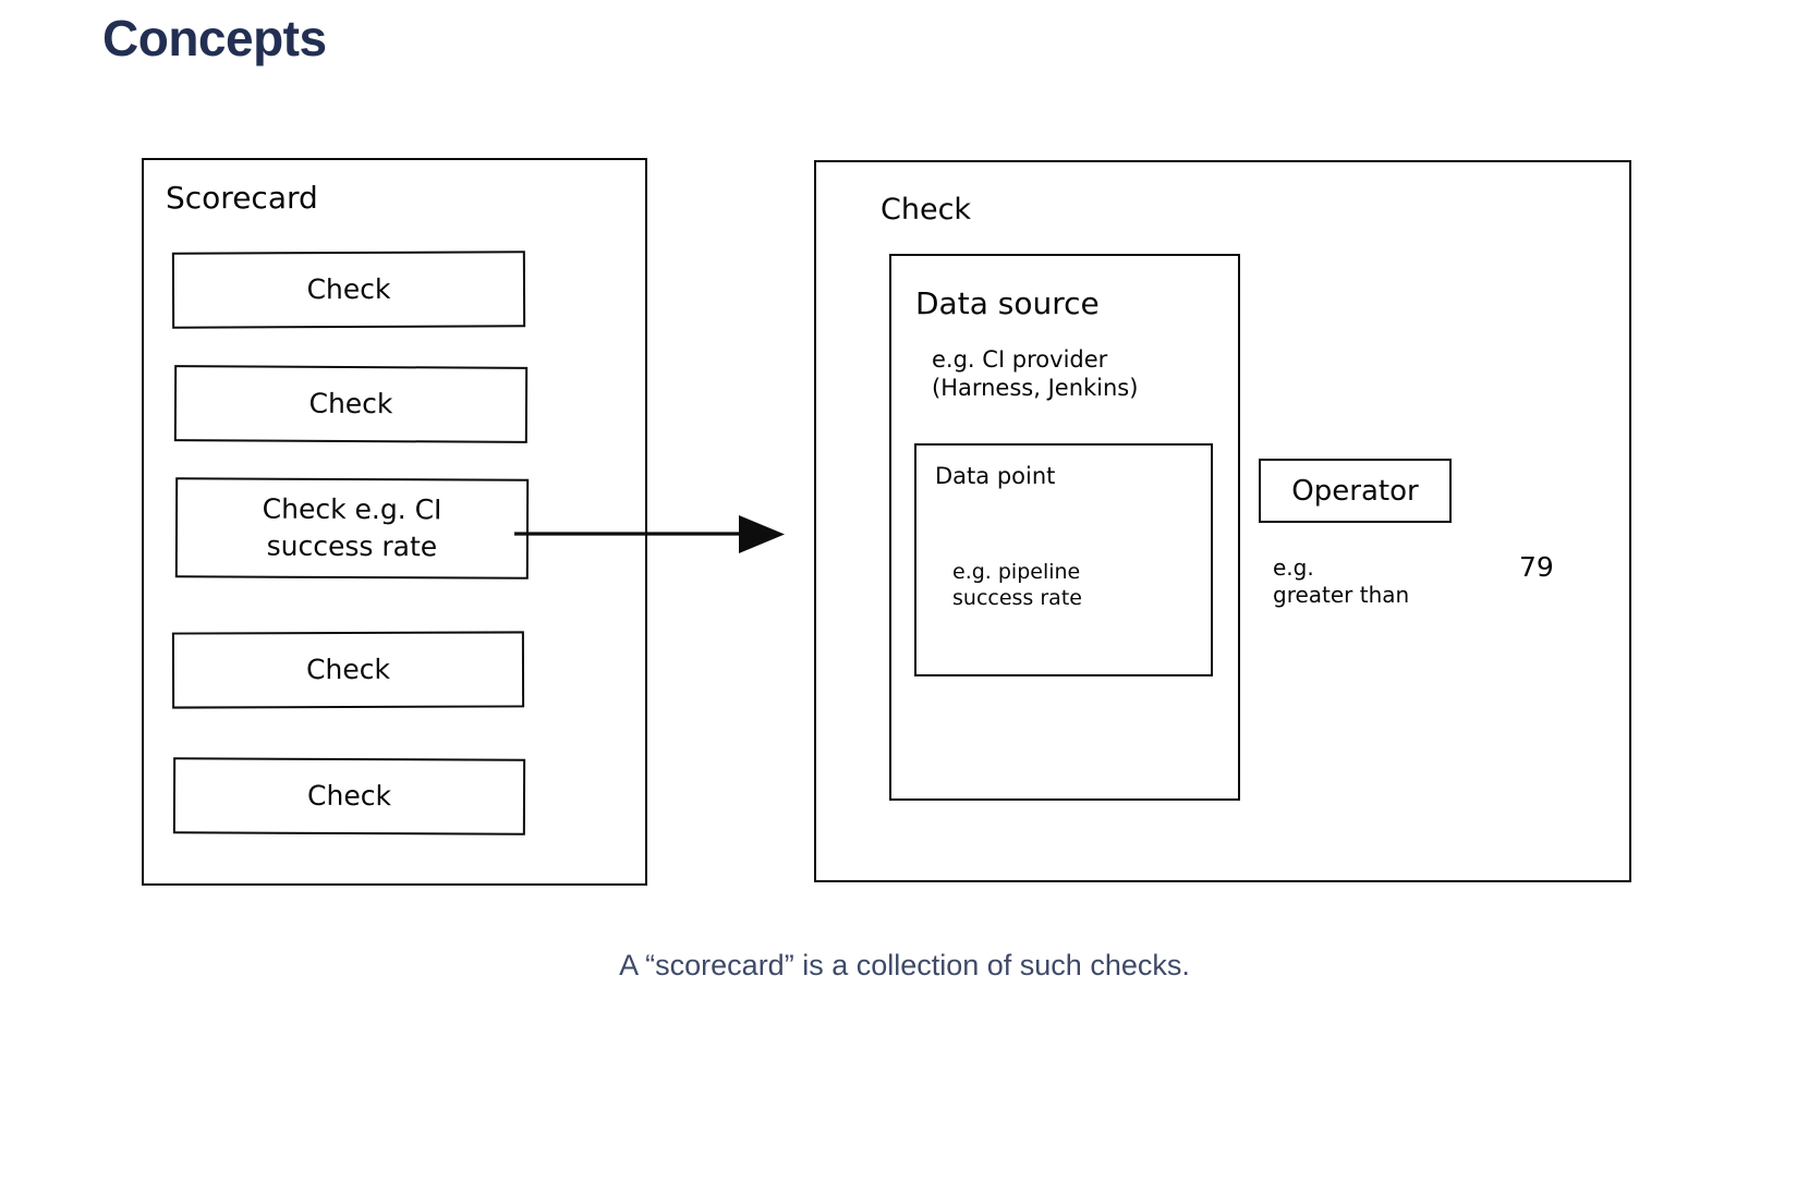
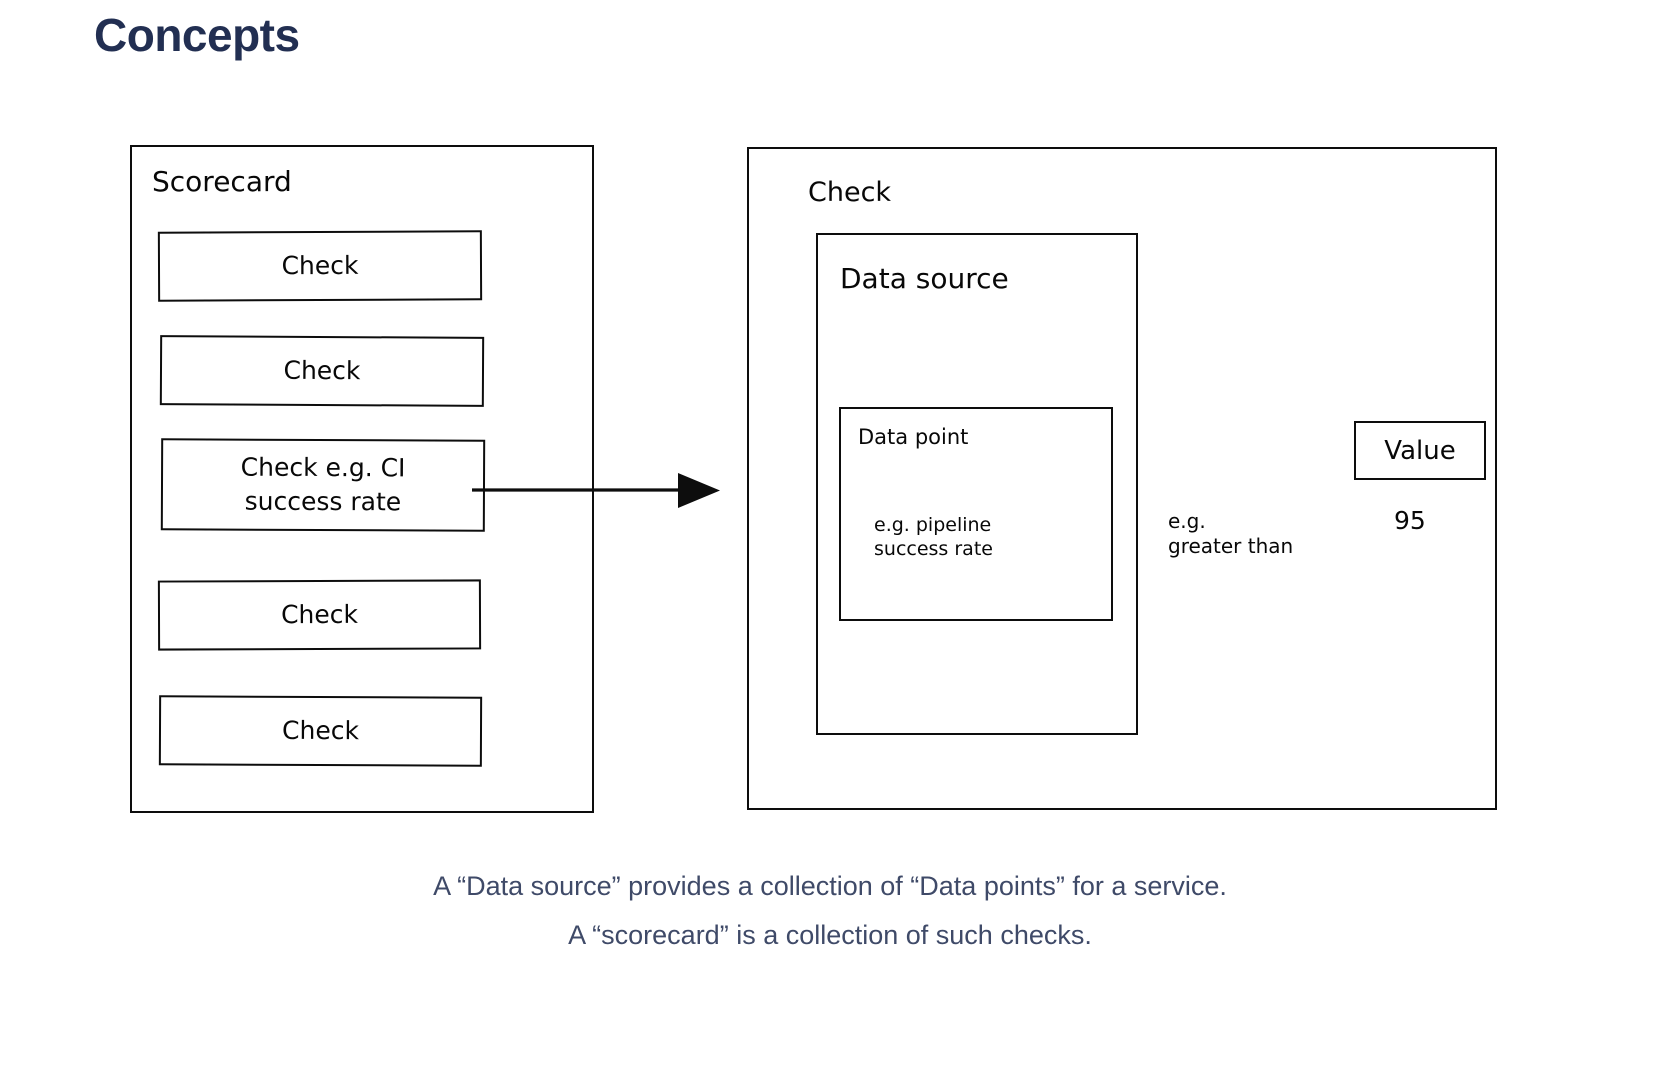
  Concepts
  Scorecard
  Check
  Check
  Check e.g. CI
  success rate
  Check
  Check
  Check
  Data source
- e.g. CI provider
- (Harness, Jenkins)
  Data point
  e.g. pipeline
  success rate
- Operator
  e.g.
  greater than
+ Value
- 79
+ 95
+ A “Data source” provides a collection of “Data points” for a service.
  A “scorecard” is a collection of such checks.
